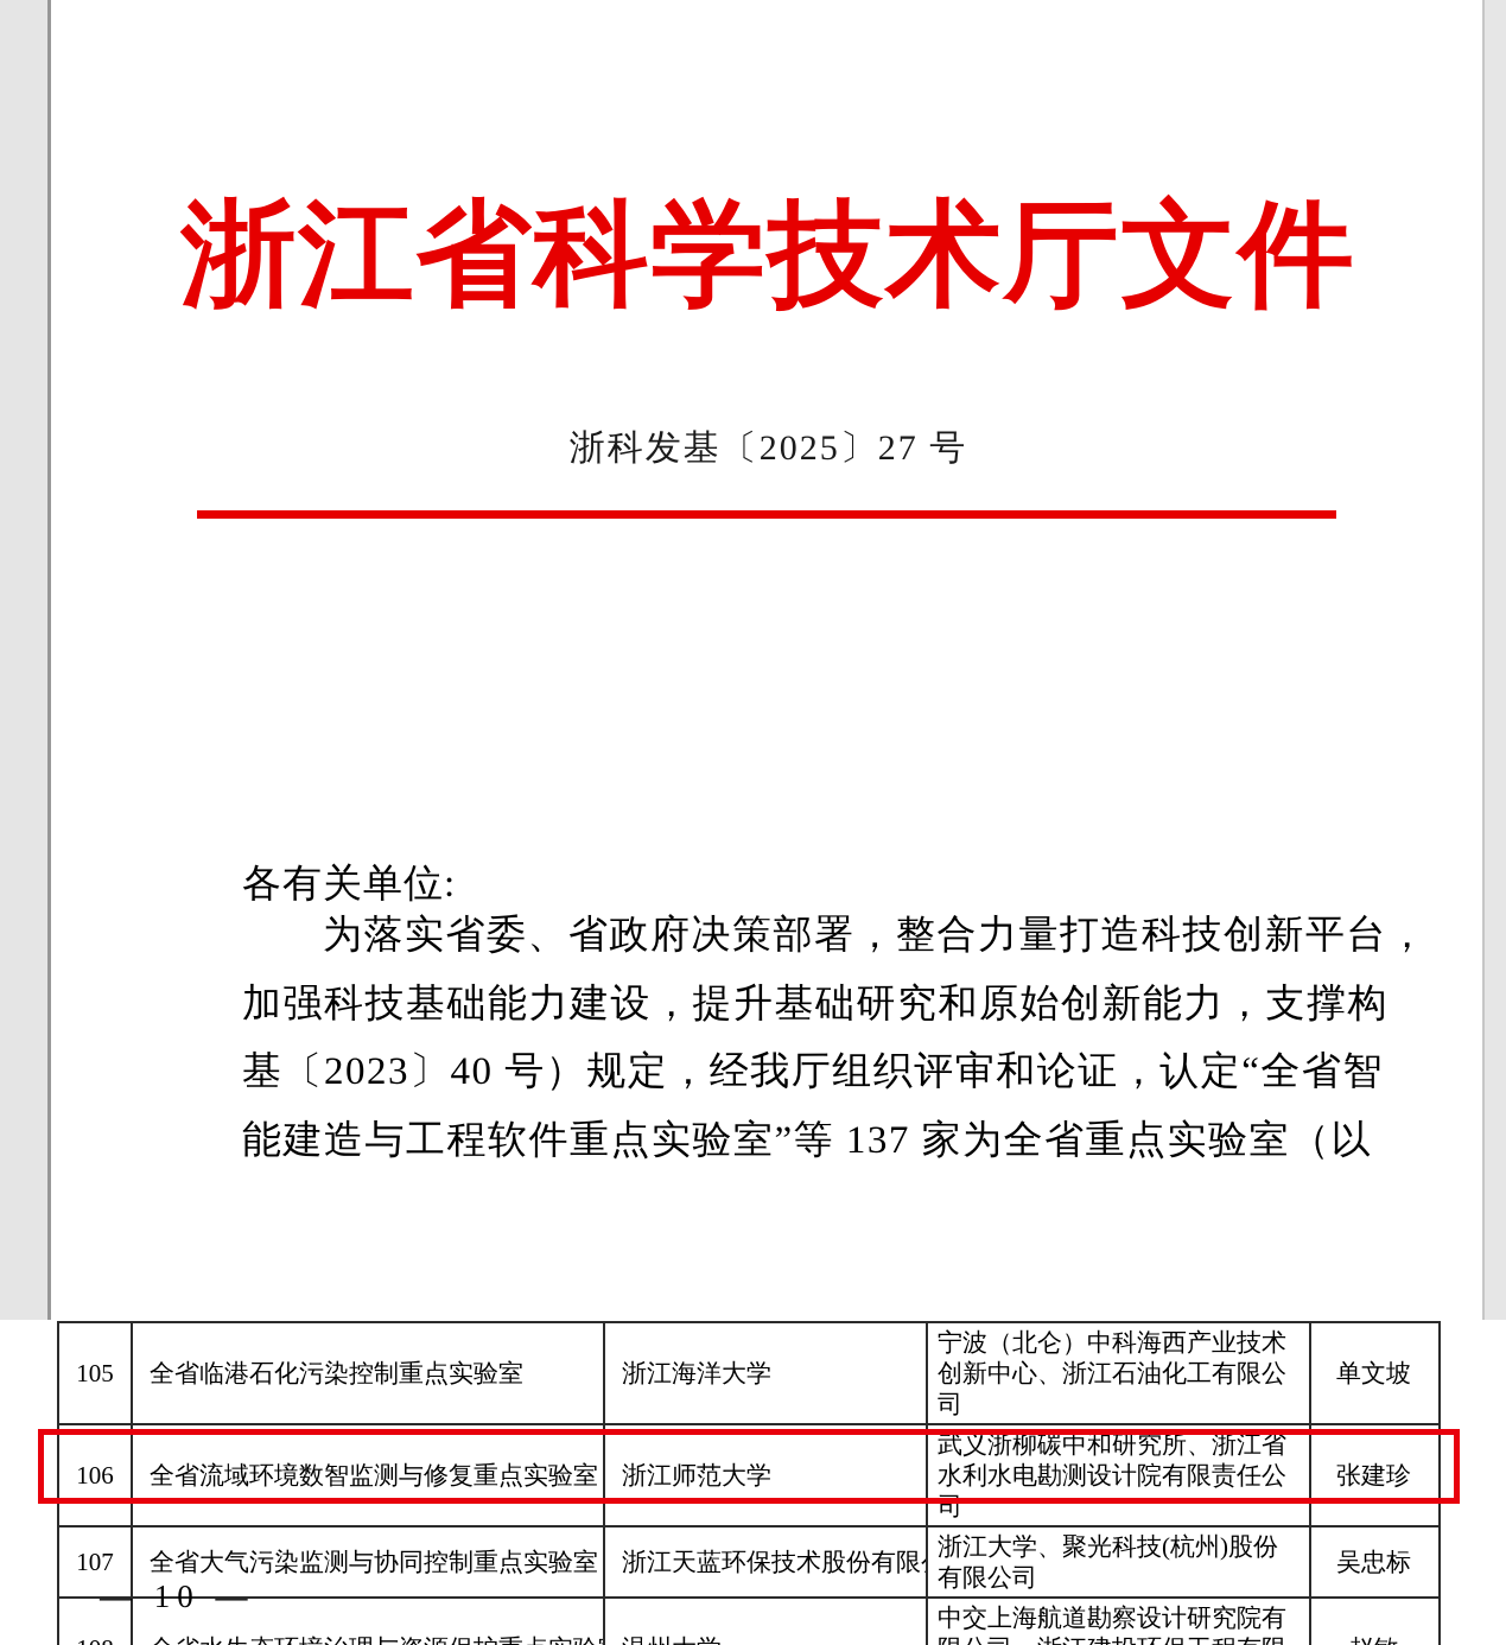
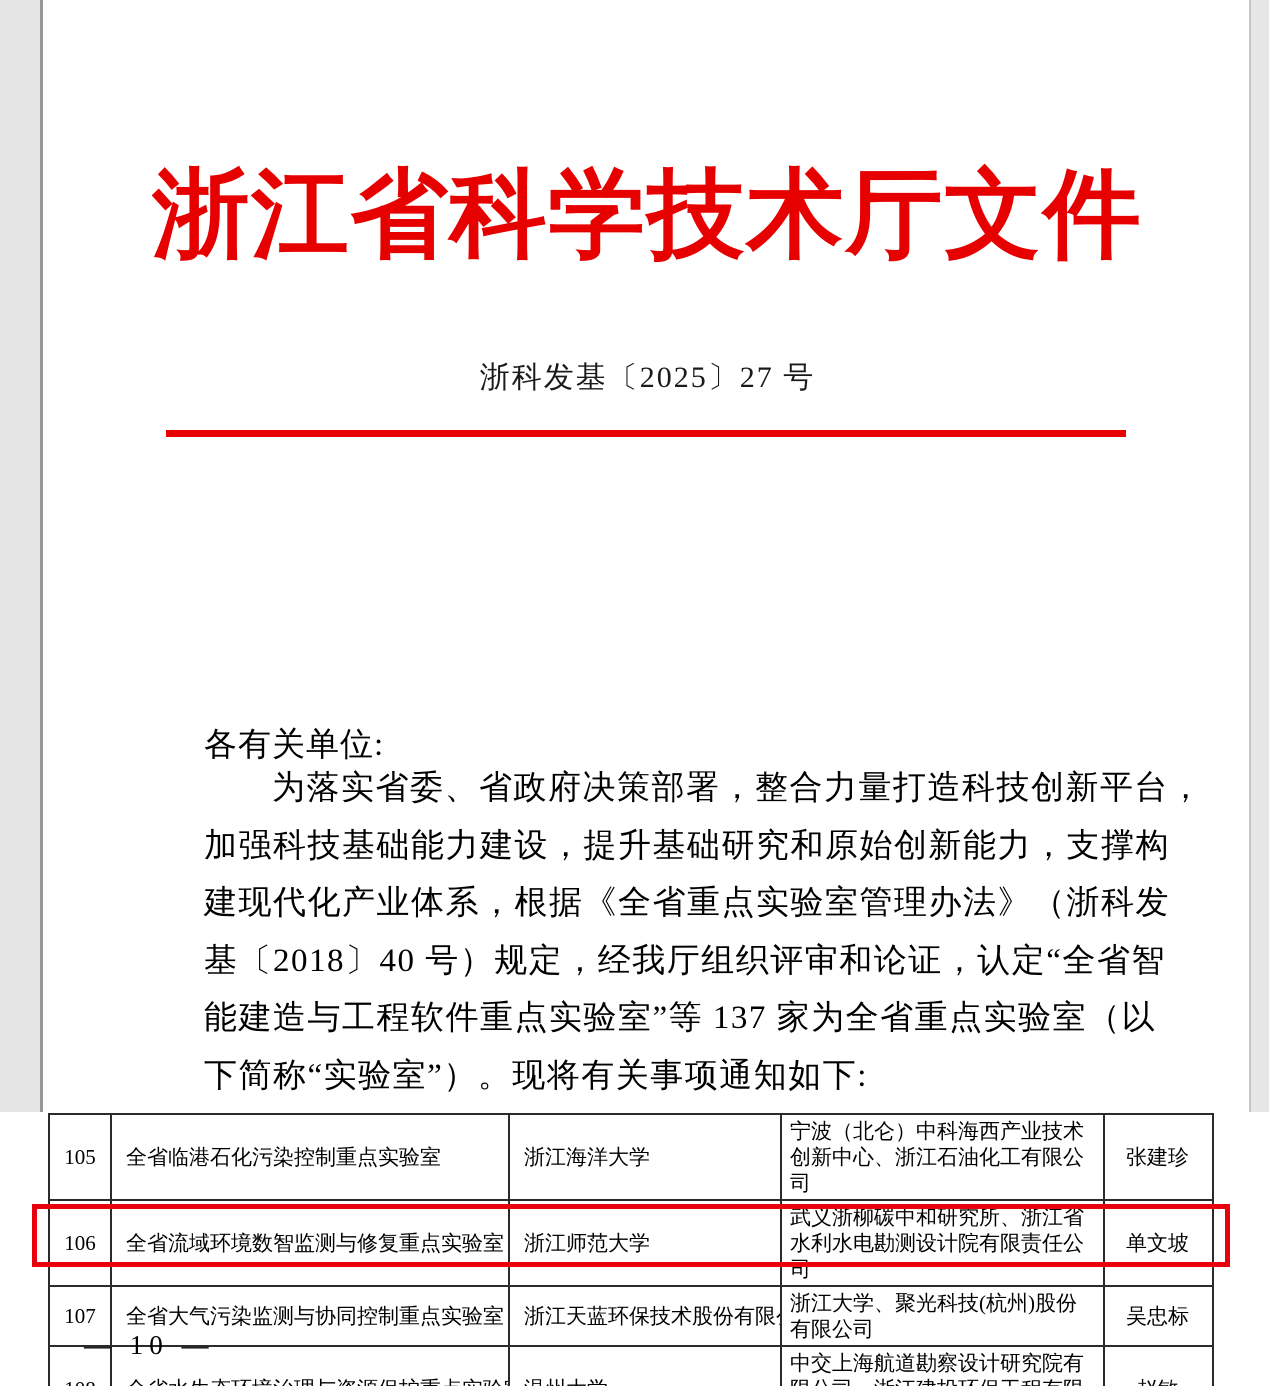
  浙江省科学技术厅文件
  浙科发基〔2025〕27 号
  各有关单位:
  为落实省委、省政府决策部署，整合力量打造科技创新平台，
  加强科技基础能力建设，提升基础研究和原始创新能力，支撑构
+ 建现代化产业体系，根据《全省重点实验室管理办法》（浙科发
- 基〔2023〕40 号）规定，经我厅组织评审和论证，认定“全省智
+ 基〔2018〕40 号）规定，经我厅组织评审和论证，认定“全省智
  能建造与工程软件重点实验室”等 137 家为全省重点实验室（以
+ 下简称“实验室”）。现将有关事项通知如下:
  105
  全省临港石化污染控制重点实验室
  浙江海洋大学
  宁波（北仑）中科海西产业技术创新中心、浙江石油化工有限公司
- 单文坡
+ 张建珍
  106
  全省流域环境数智监测与修复重点实验室
  浙江师范大学
  武义浙柳碳中和研究所、浙江省水利水电勘测设计院有限责任公司
- 张建珍
+ 单文坡
  107
  全省大气污染监测与协同控制重点实验室
  浙江天蓝环保技术股份有限
  浙江大学、聚光科技(杭州)股份有限公司
  吴忠标
  — 10 —
